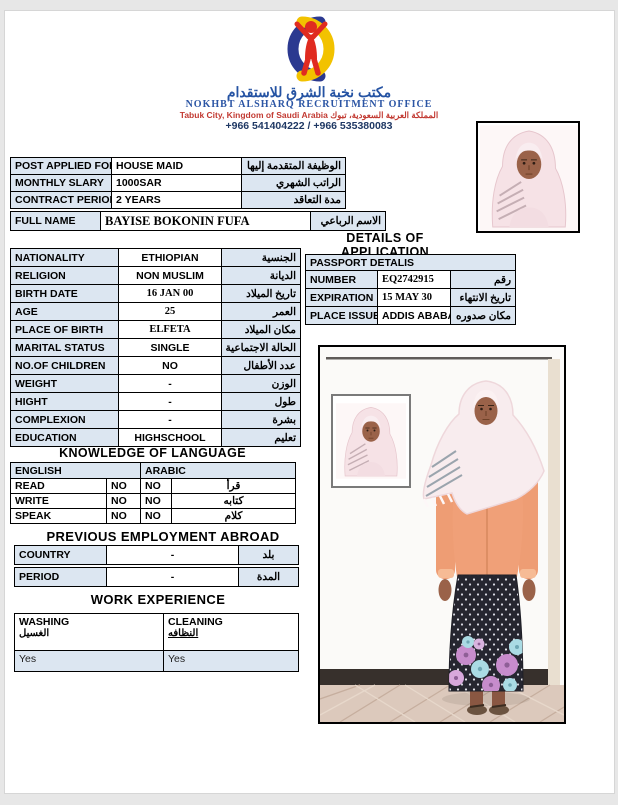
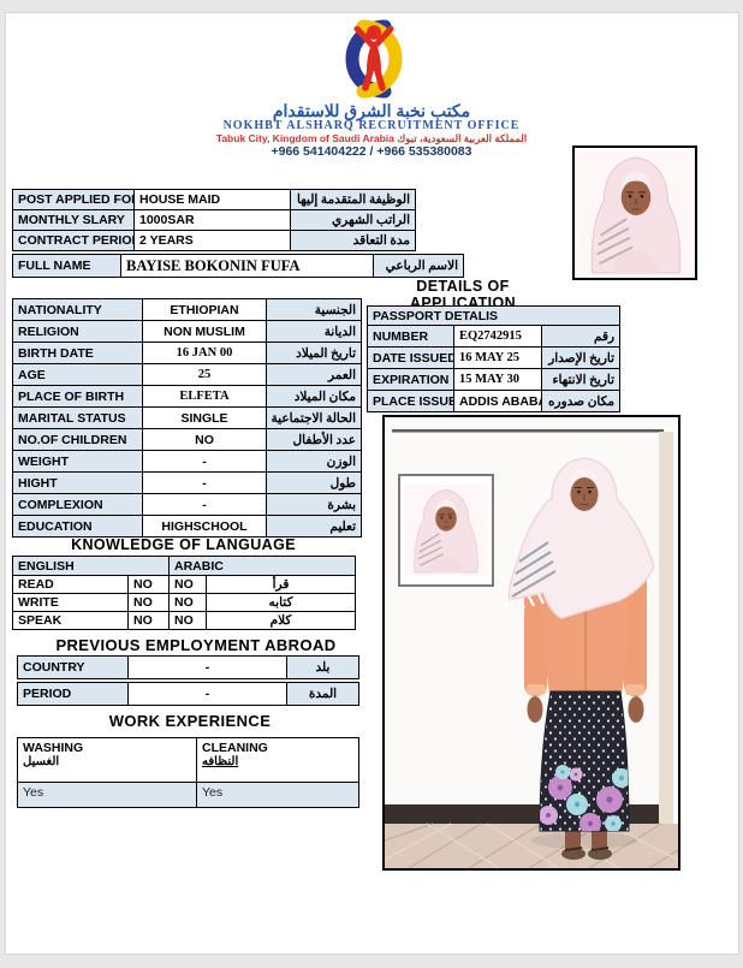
  مكتب نخبة الشرق للاستقدام
  NOKHBT ALSHARQ RECRUITMENT OFFICE
  Tabuk City, Kingdom of Saudi Arabia المملكة العربية السعودية، تبوك
  +966 541404222 / +966 535380083
  POST APPLIED FO	HOUSE MAID	الوظيفة المتقدمة إليها
  MONTHLY SLARY	1000SAR	الراتب الشهري
  CONTRACT PERIO	2 YEARS	مدة التعاقد
  FULL NAME	BAYISE BOKONIN FUFA	الاسم الرباعي
  DETAILS OF APPLICATION
  NATIONALITY	ETHIOPIAN	الجنسية
  RELIGION	NON MUSLIM	الديانة
  BIRTH DATE	16 JAN 00	تاريخ الميلاد
  AGE	25	العمر
  PLACE OF BIRTH	ELFETA	مكان الميلاد
  MARITAL STATUS	SINGLE	الحالة الاجتماعية
  NO.OF CHILDREN	NO	عدد الأطفال
  WEIGHT	-	الوزن
  HIGHT	-	طول
  COMPLEXION	-	بشرة
  EDUCATION	HIGHSCHOOL	تعليم
  PASSPORT DETALIS
  NUMBER	EQ2742915	رقم
+ DATE ISSUED	16 MAY 25	تاريخ الإصدار
  EXPIRATION	15 MAY 30	تاريخ الانتهاء
  PLACE ISSUE	ADDIS ABAB	مكان صدوره
  KNOWLEDGE OF LANGUAGE
  ENGLISH	ARABIC
  READ	NO	NO	قرأ
  WRITE	NO	NO	كتابه
  SPEAK	NO	NO	كلام
  PREVIOUS EMPLOYMENT ABROAD
  COUNTRY	-	بلد
  PERIOD	-	المدة
  WORK EXPERIENCE
  WASHING الغسيل	CLEANING النظافه
  Yes	Yes
